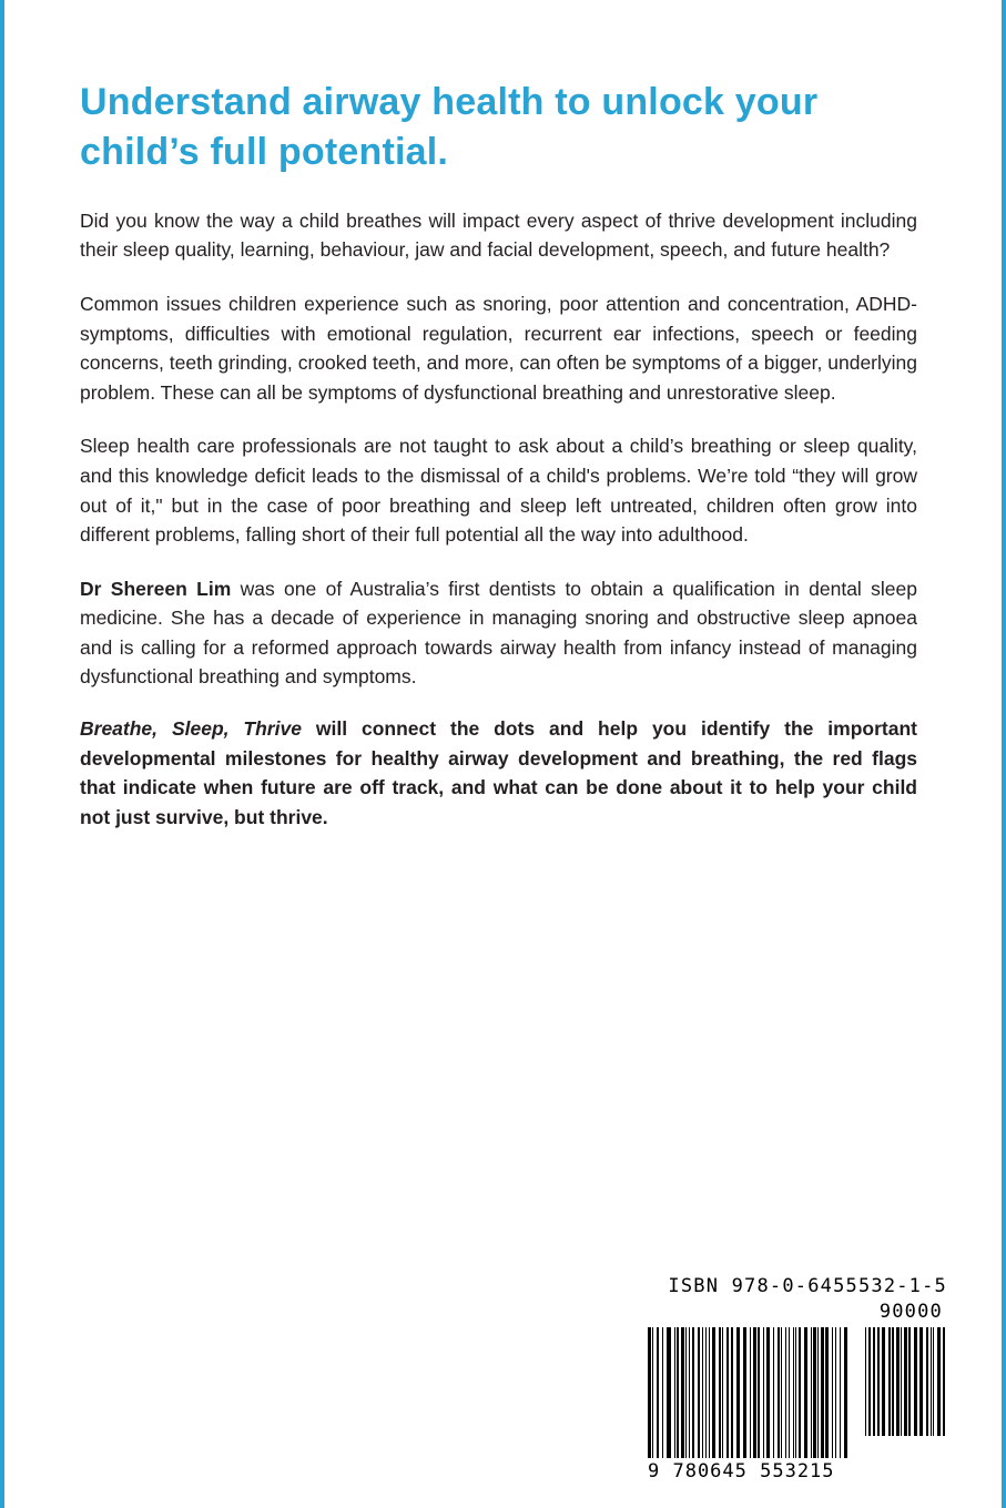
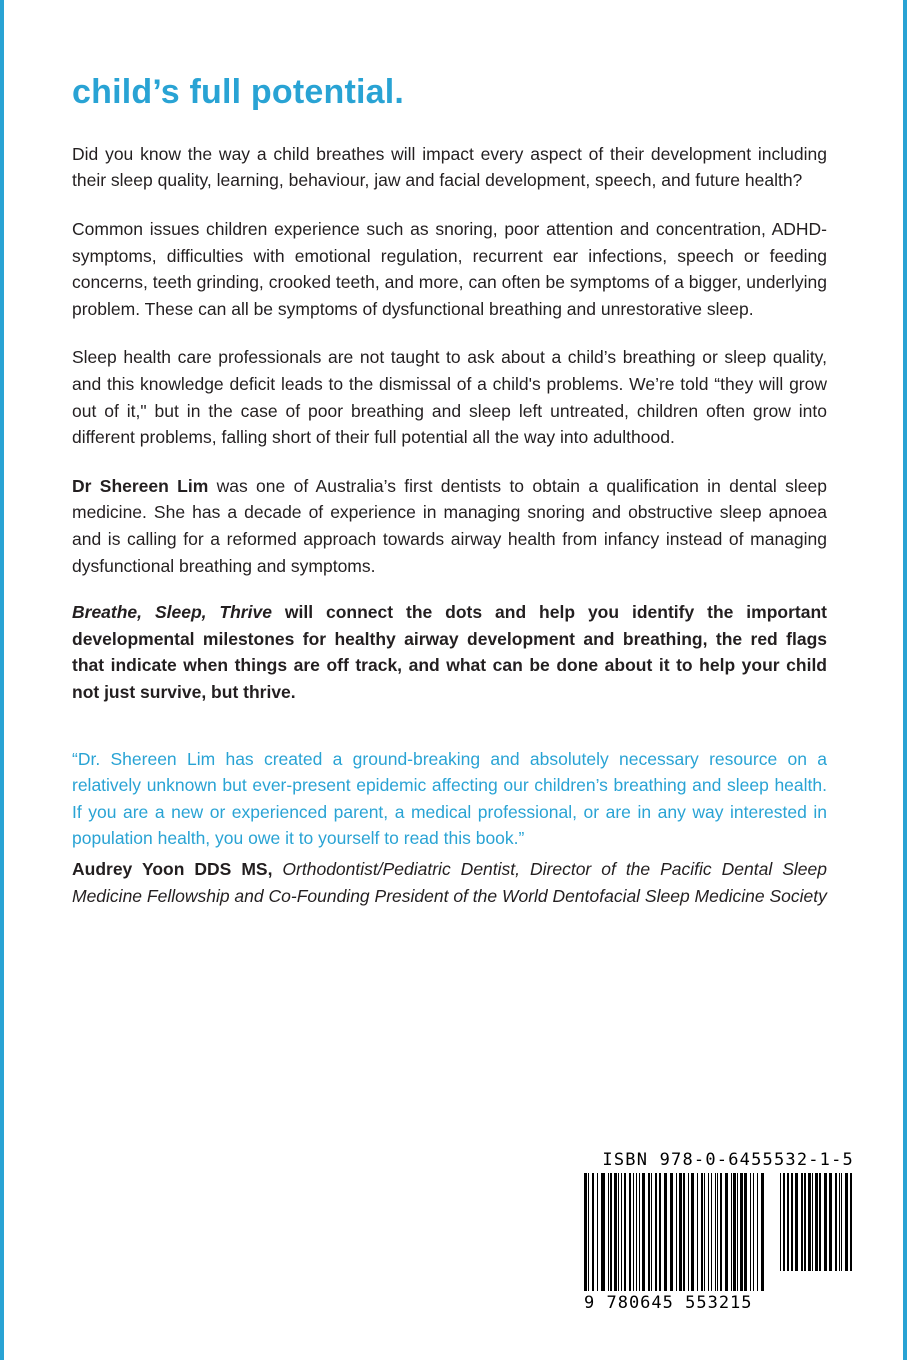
- Understand airway health to unlock your
  child’s full potential.
- Did you know the way a child breathes will impact every aspect of thrive development including their sleep quality, learning, behaviour, jaw and facial development, speech, and future health?
+ Did you know the way a child breathes will impact every aspect of their development including their sleep quality, learning, behaviour, jaw and facial development, speech, and future health?
  Common issues children experience such as snoring, poor attention and concentration, ADHD-symptoms, difficulties with emotional regulation, recurrent ear infections, speech or feeding concerns, teeth grinding, crooked teeth, and more, can often be symptoms of a bigger, underlying problem. These can all be symptoms of dysfunctional breathing and unrestorative sleep.
  Sleep health care professionals are not taught to ask about a child’s breathing or sleep quality, and this knowledge deficit leads to the dismissal of a child's problems. We’re told “they will grow out of it," but in the case of poor breathing and sleep left untreated, children often grow into different problems, falling short of their full potential all the way into adulthood.
  Dr Shereen Lim was one of Australia’s first dentists to obtain a qualification in dental sleep medicine. She has a decade of experience in managing snoring and obstructive sleep apnoea and is calling for a reformed approach towards airway health from infancy instead of managing dysfunctional breathing and symptoms.
- Breathe, Sleep, Thrive will connect the dots and help you identify the important developmental milestones for healthy airway development and breathing, the red flags that indicate when future are off track, and what can be done about it to help your child not just survive, but thrive.
+ Breathe, Sleep, Thrive will connect the dots and help you identify the important developmental milestones for healthy airway development and breathing, the red flags that indicate when things are off track, and what can be done about it to help your child not just survive, but thrive.
+ “Dr. Shereen Lim has created a ground-breaking and absolutely necessary resource on a relatively unknown but ever-present epidemic affecting our children’s breathing and sleep health. If you are a new or experienced parent, a medical professional, or are in any way interested in population health, you owe it to yourself to read this book.”
+ Audrey Yoon DDS MS, Orthodontist/Pediatric Dentist, Director of the Pacific Dental Sleep Medicine Fellowship and Co-Founding President of the World Dentofacial Sleep Medicine Society
  ISBN 978-0-6455532-1-5
- 90000
  9 780645 553215
